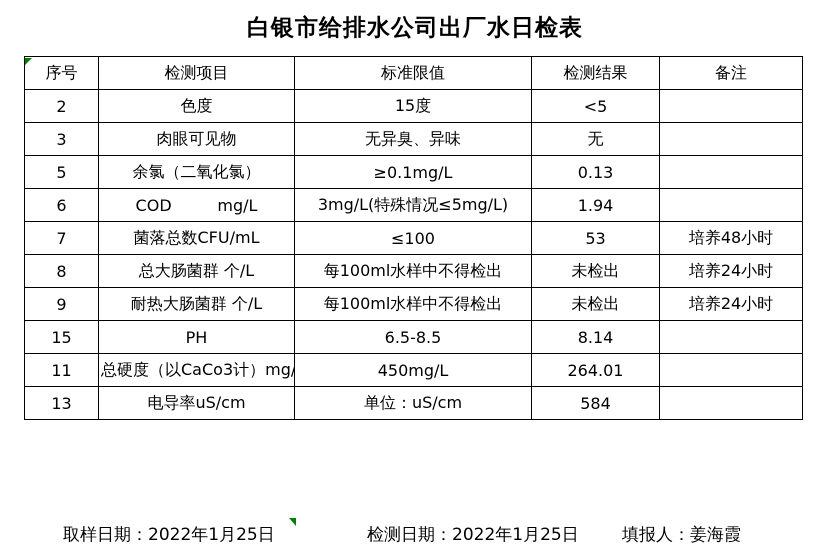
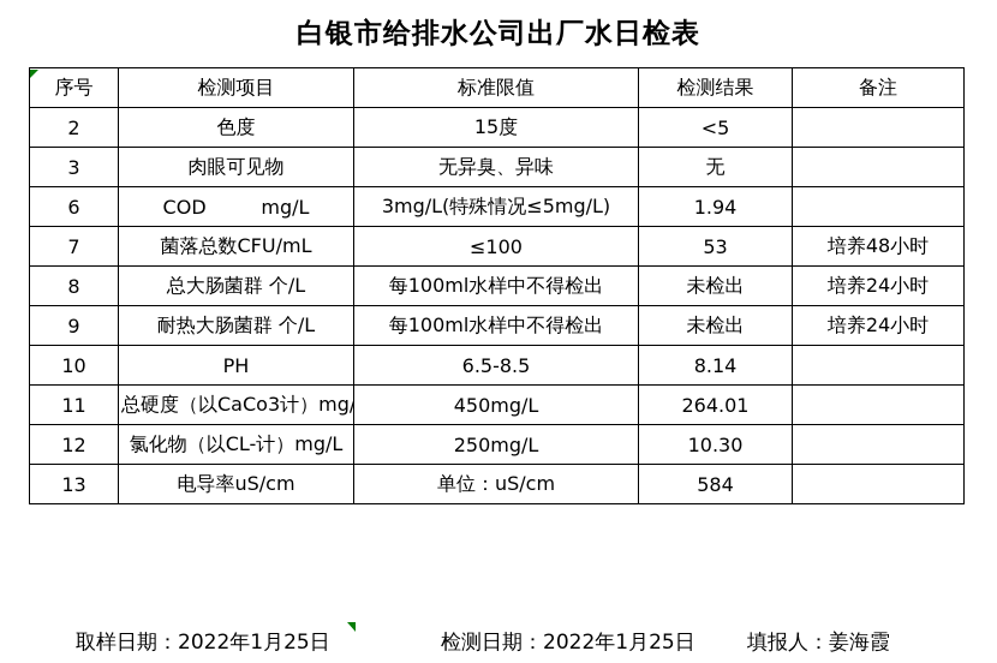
  白银市给排水公司出厂水日检表
  序号	检测项目	标准限值	检测结果	备注
  2	色度	15度	<5
  3	肉眼可见物	无异臭、异味	无
- 5	余氯（二氧化氯）	≥0.1mg/L	0.13
  6	COD mg/L	3mg/L(特殊情况≤5mg/L)	1.94
  7	菌落总数CFU/mL	≤100	53	培养48小时
  8	总大肠菌群 个/L	每100ml水样中不得检出	未检出	培养24小时
  9	耐热大肠菌群 个/L	每100ml水样中不得检出	未检出	培养24小时
- 15	PH	6.5-8.5	8.14
+ 10	PH	6.5-8.5	8.14
  11	总硬度（以CaCo3计）mg/	450mg/L	264.01
+ 12	氯化物（以CL-计）mg/L	250mg/L	10.30
  13	电导率uS/cm	单位：uS/cm	584
  取样日期：2022年1月25日
  检测日期：2022年1月25日
  填报人：姜海霞
